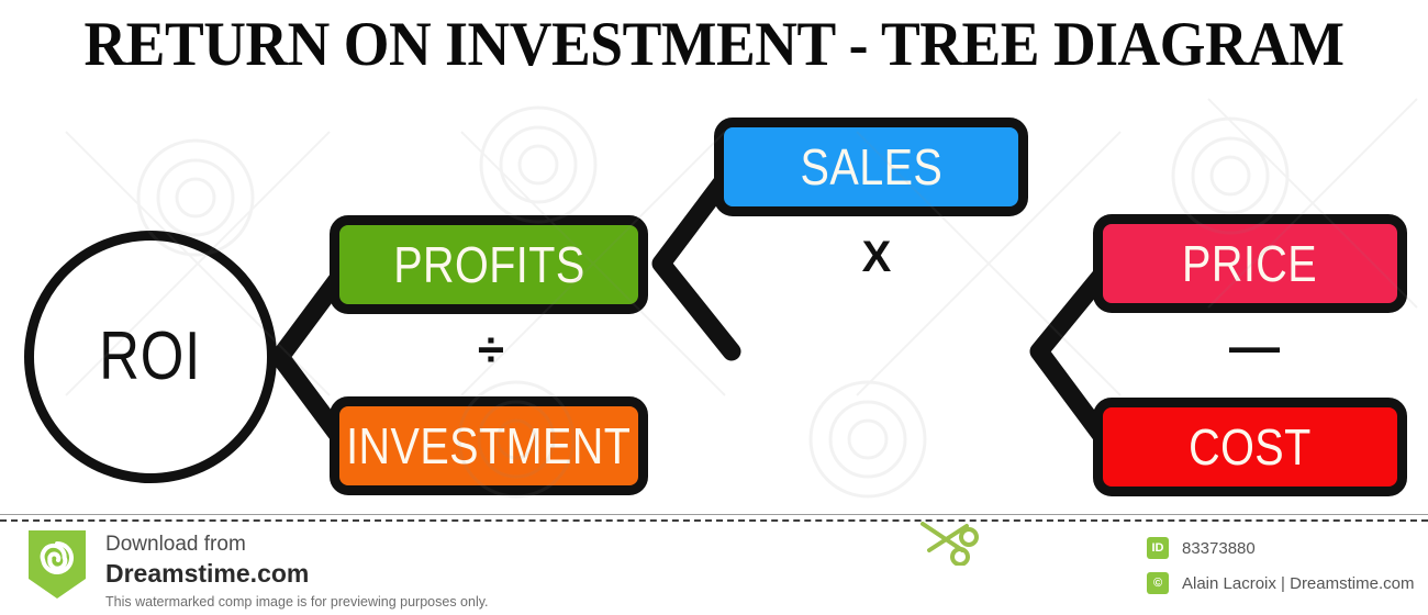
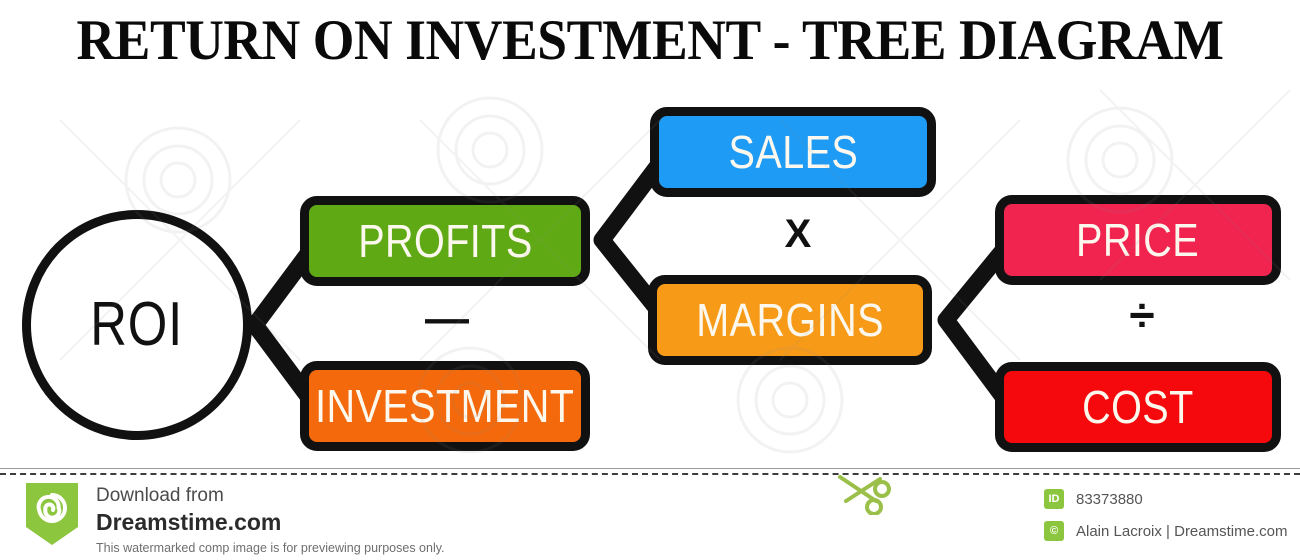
  RETURN ON INVESTMENT - TREE DIAGRAM
  ROI
  PROFITS
  INVESTMENT
  SALES
+ MARGINS
  PRICE
  COST
- ÷
+ —
  X
- —
+ ÷
  Download from
  Dreamstime.com
  This watermarked comp image is for previewing purposes only.
  ID
  83373880
  ©
  Alain Lacroix | Dreamstime.com
